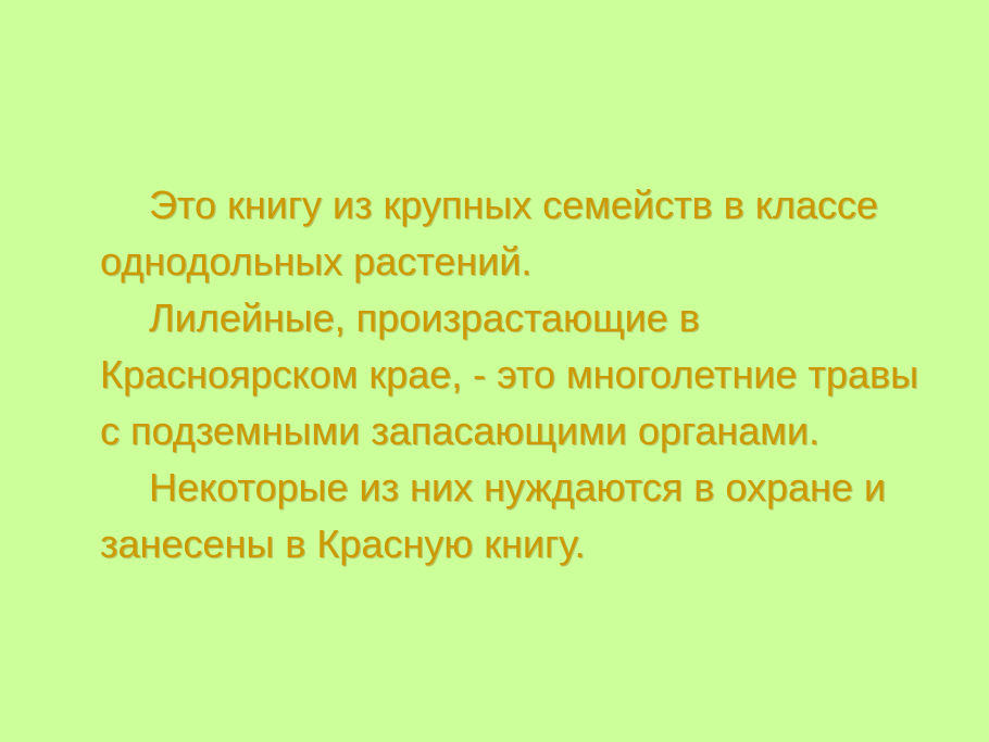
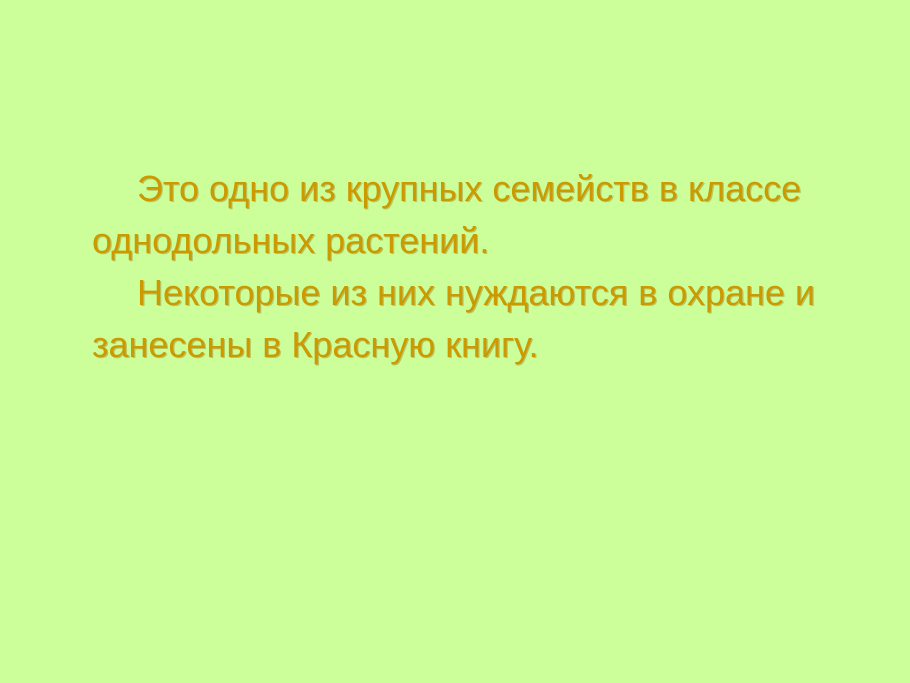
- Это книгу из крупных семейств в классе однодольных растений.
+ Это одно из крупных семейств в классе однодольных растений.
- Лилейные, произрастающие в Красноярском крае, - это многолетние травы с подземными запасающими органами.
  Некоторые из них нуждаются в охране и занесены в Красную книгу.
